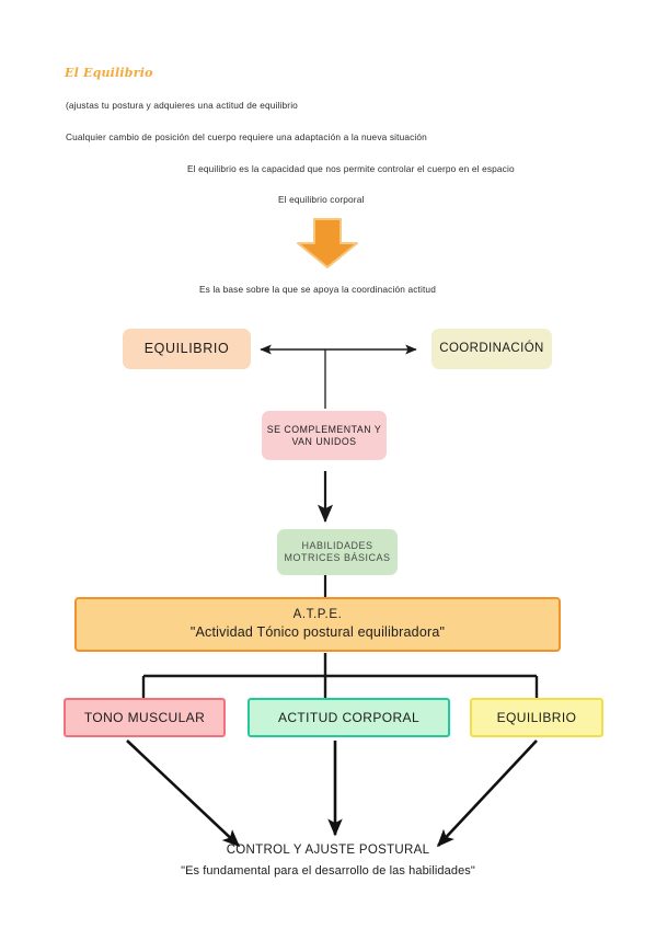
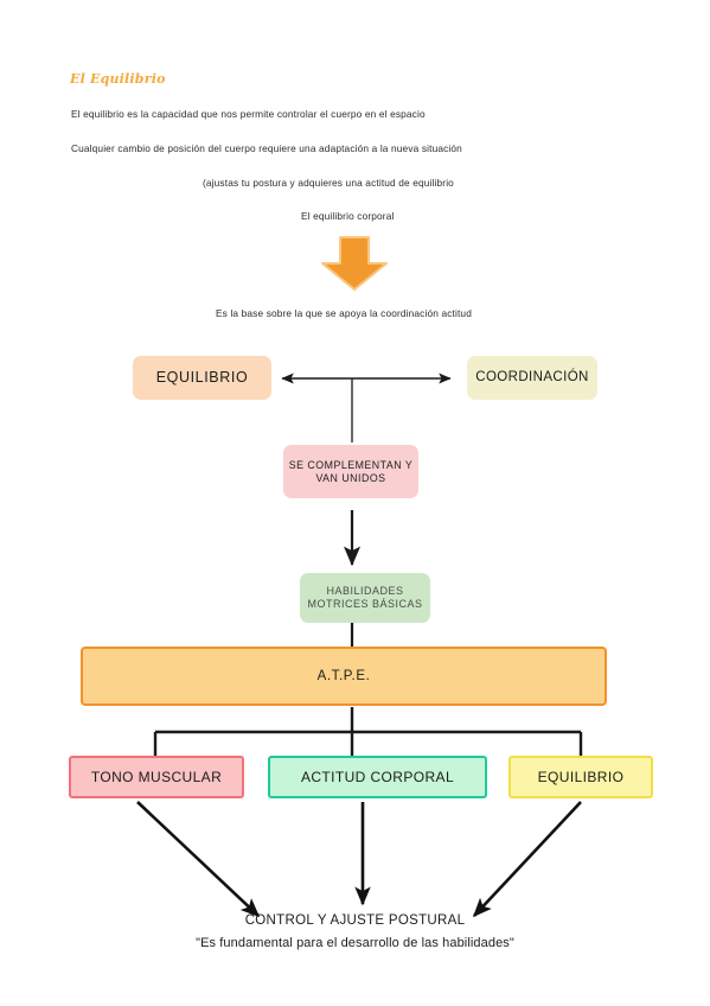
  El Equilibrio
- (ajustas tu postura y adquieres una actitud de equilibrio
+ El equilibrio es la capacidad que nos permite controlar el cuerpo en el espacio
  Cualquier cambio de posición del cuerpo requiere una adaptación a la nueva situación
- El equilibrio es la capacidad que nos permite controlar el cuerpo en el espacio
+ (ajustas tu postura y adquieres una actitud de equilibrio
  El equilibrio corporal
  Es la base sobre la que se apoya la coordinación actitud
  EQUILIBRIO
  COORDINACIÓN
  SE COMPLEMENTAN Y
  VAN UNIDOS
  HABILIDADES
  MOTRICES BÁSICAS
  A.T.P.E.
- "Actividad Tónico postural equilibradora"
  TONO MUSCULAR
  ACTITUD CORPORAL
  EQUILIBRIO
  CONTROL Y AJUSTE POSTURAL
  "Es fundamental para el desarrollo de las habilidades"
